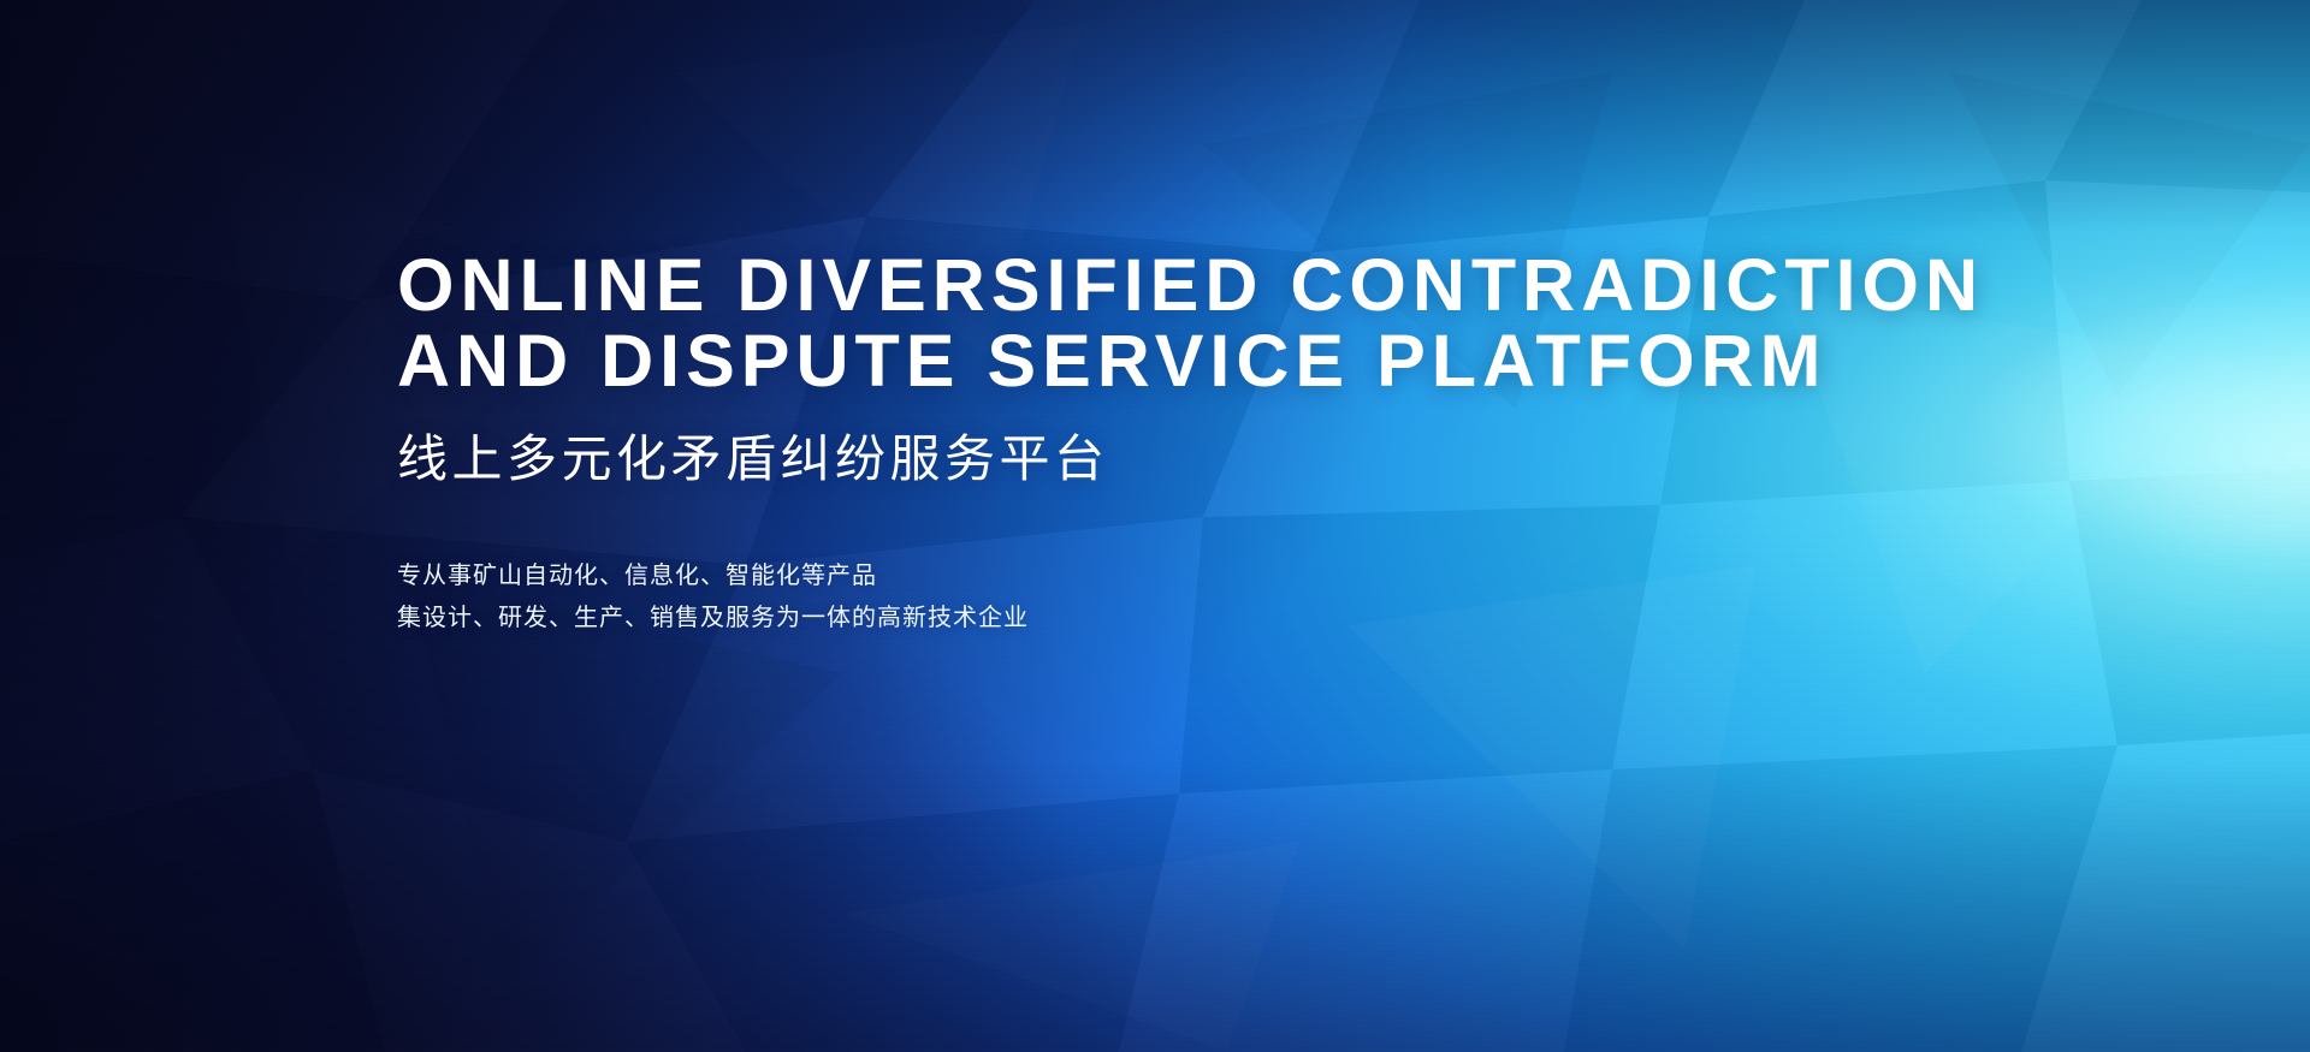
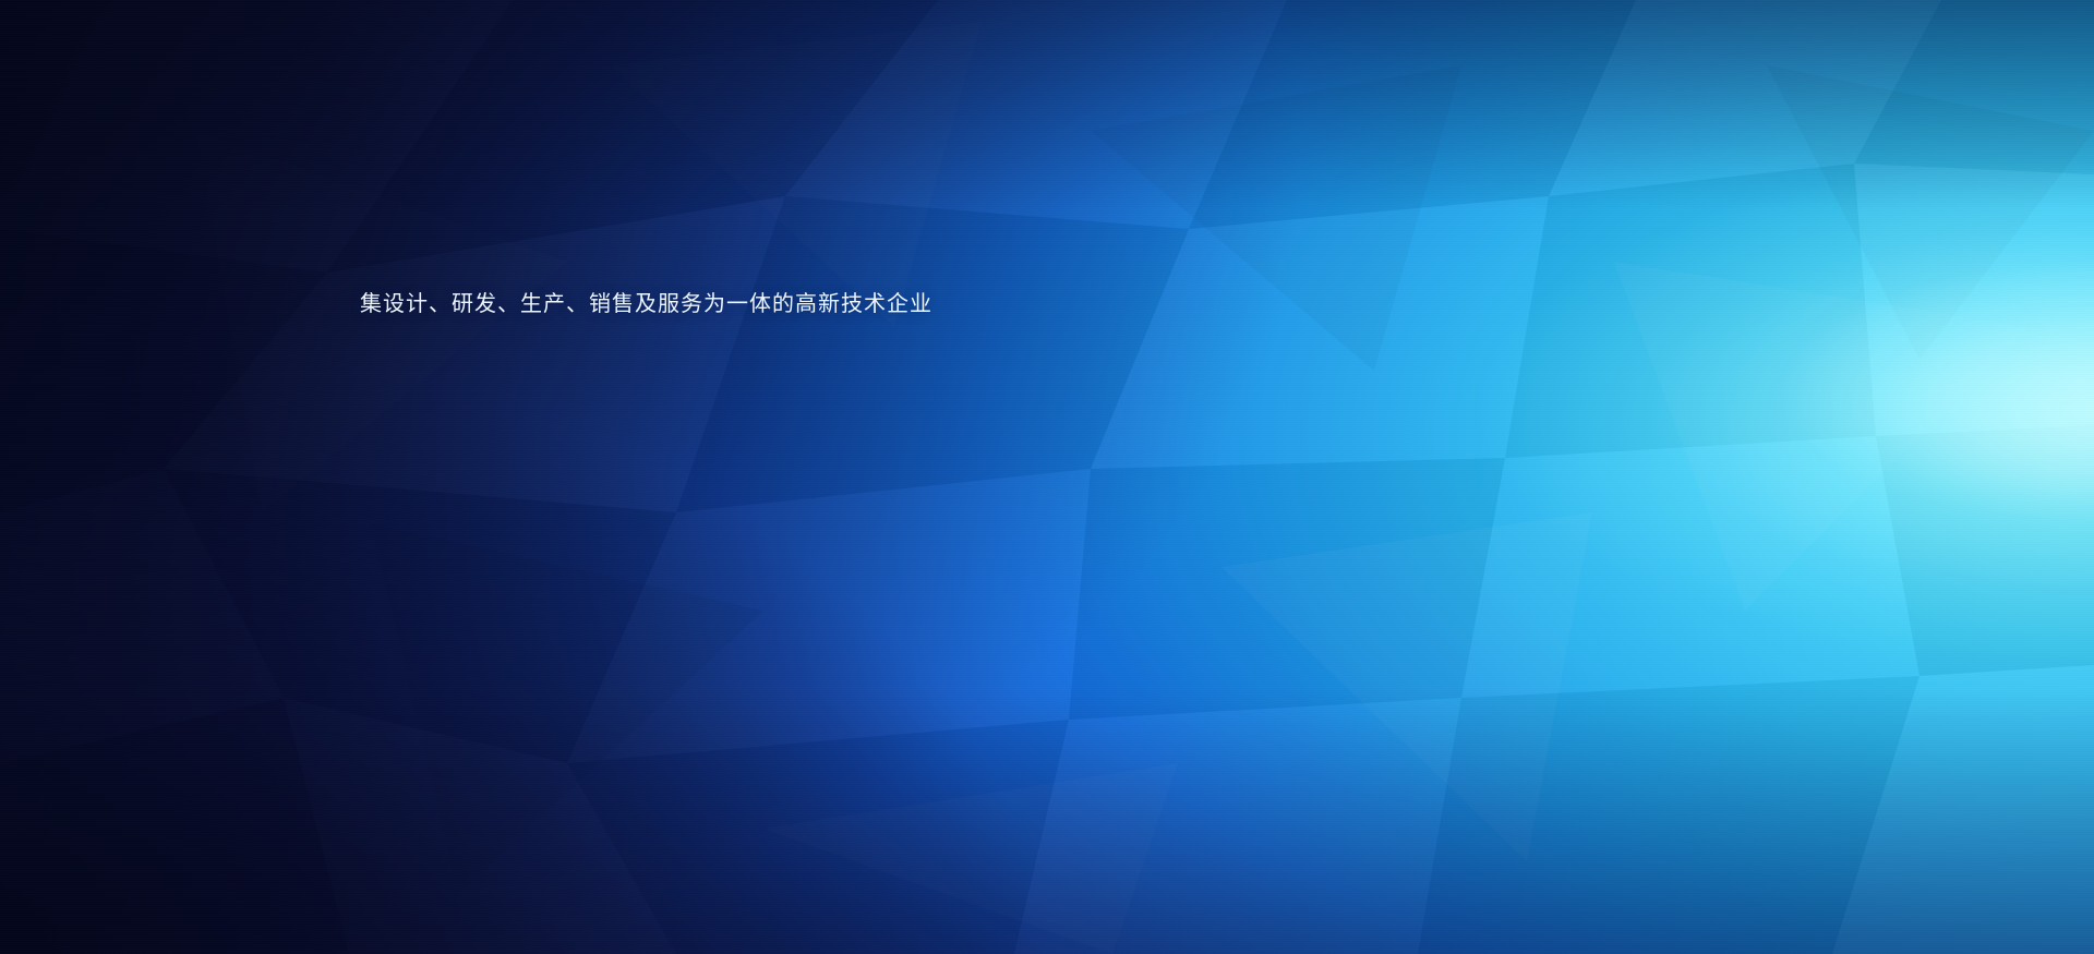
- ONLINE DIVERSIFIED CONTRADICTION
- AND DISPUTE SERVICE PLATFORM
- 线上多元化矛盾纠纷服务平台
- 专从事矿山自动化、信息化、智能化等产品
  集设计、研发、生产、销售及服务为一体的高新技术企业
